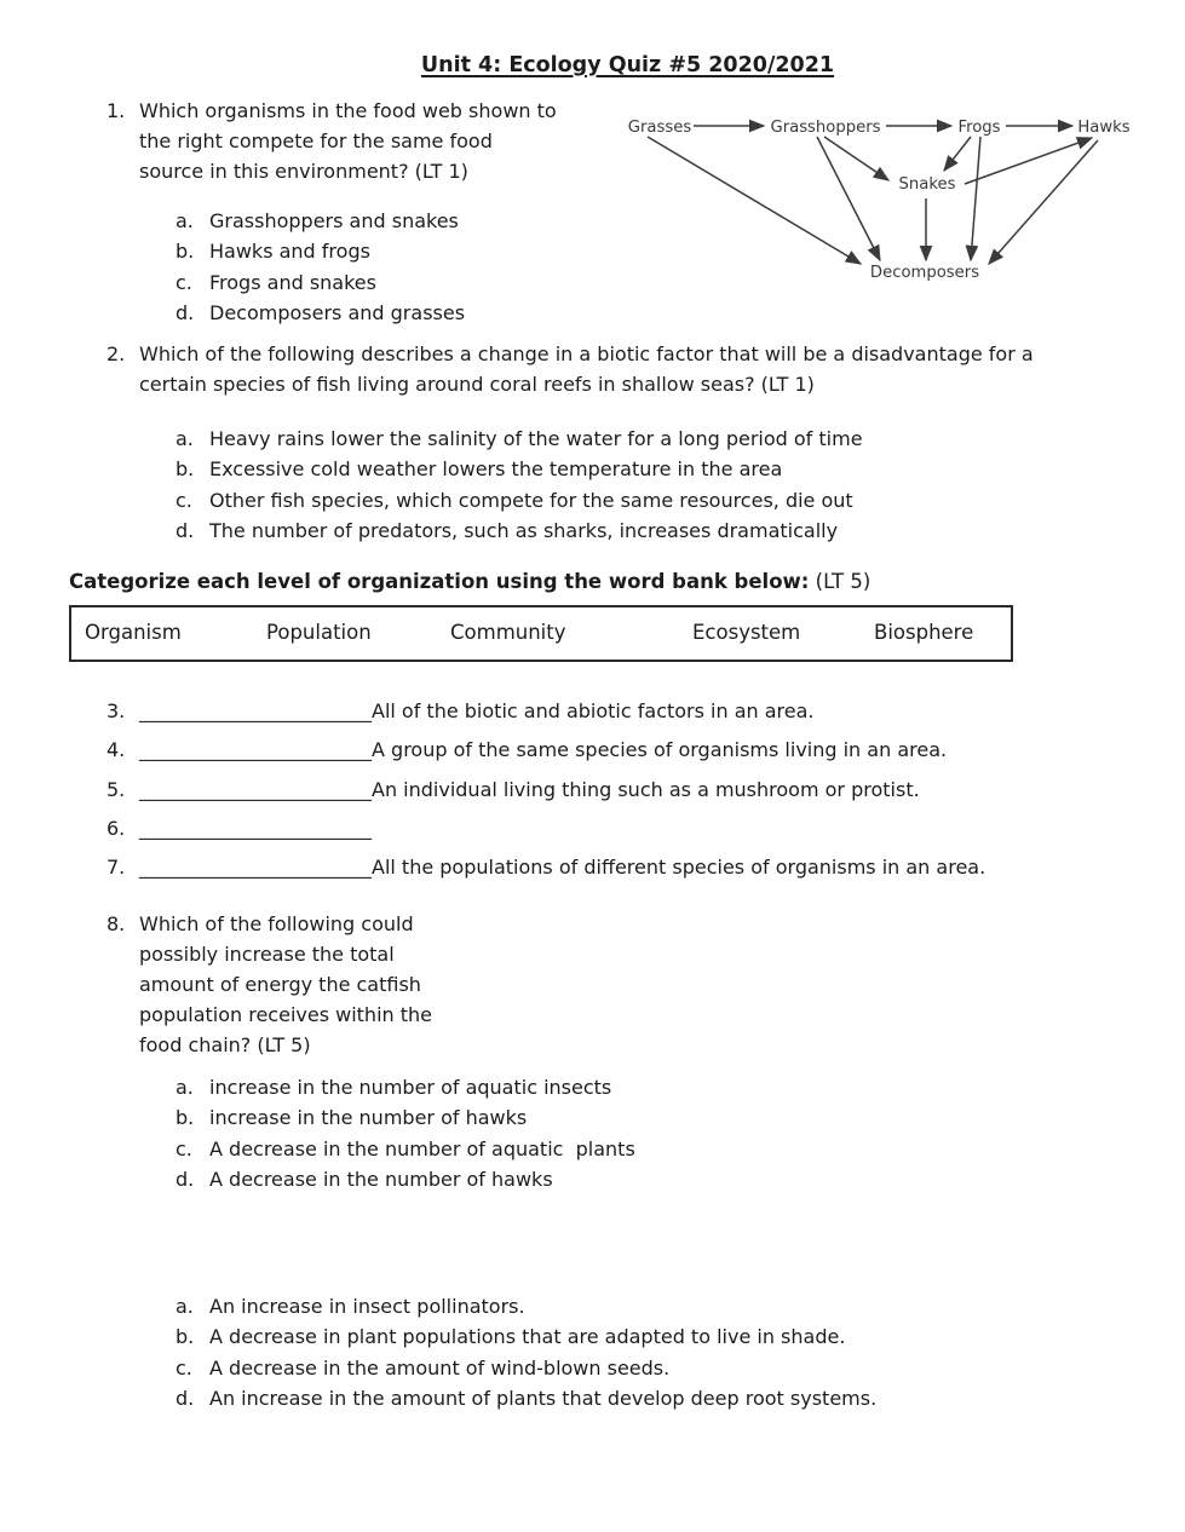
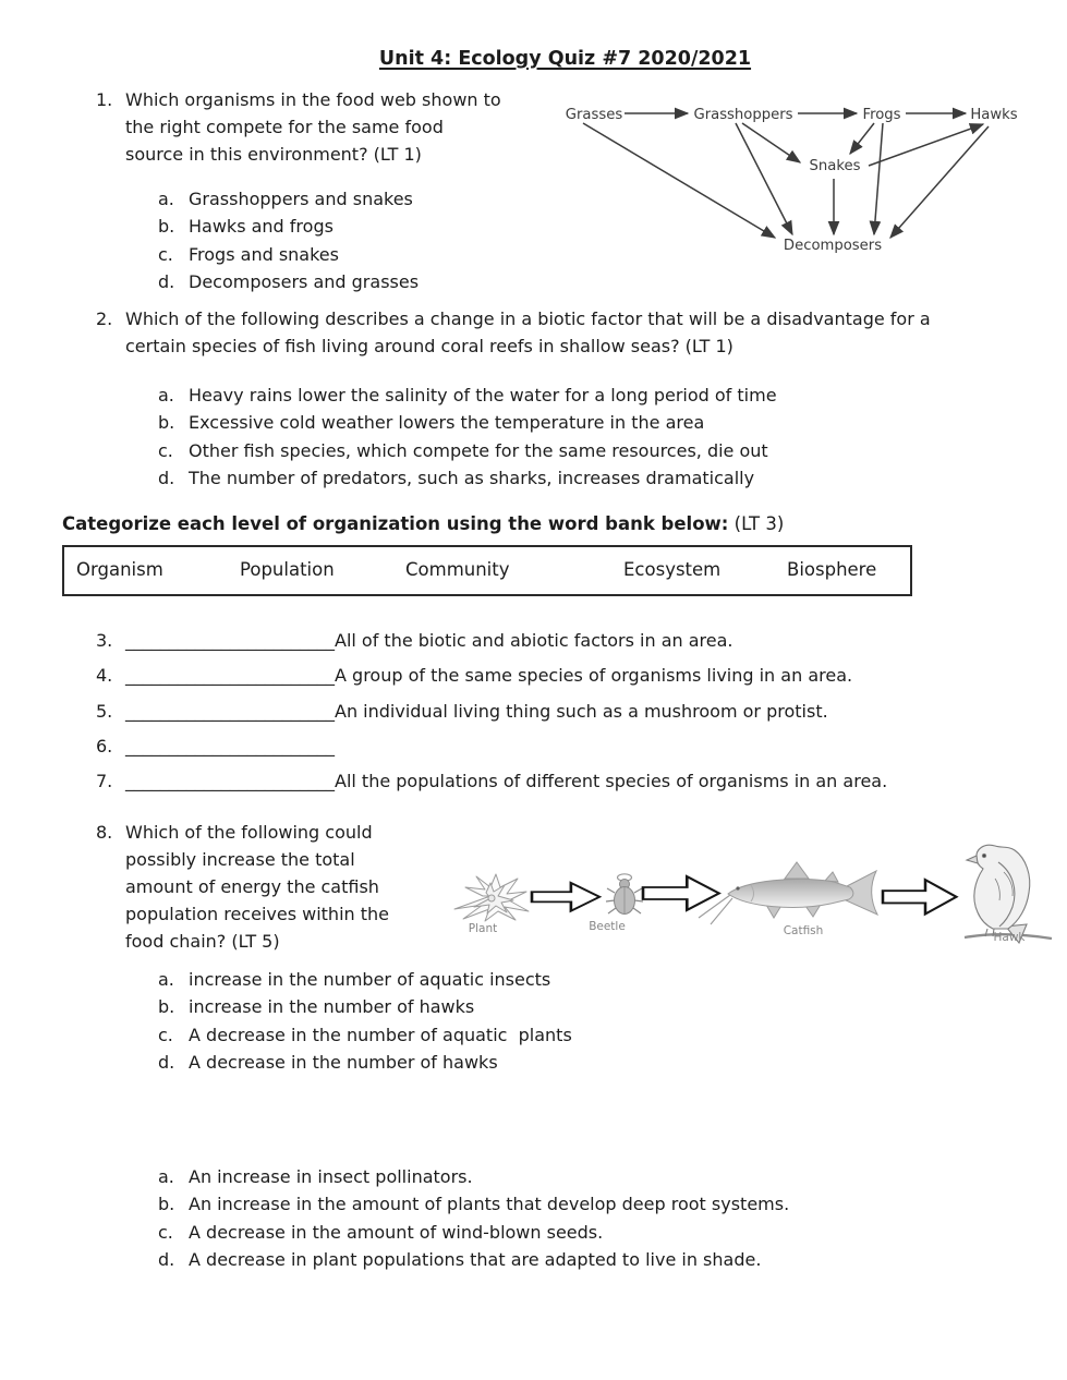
- Unit 4: Ecology Quiz #5 2020/2021
+ Unit 4: Ecology Quiz #7 2020/2021
  1.
  Which organisms in the food web shown to
  the right compete for the same food
  source in this environment? (LT 1)
  a.
  Grasshoppers and snakes
  b.
  Hawks and frogs
  c.
  Frogs and snakes
  d.
  Decomposers and grasses
  Grasses
  Grasshoppers
  Frogs
  Hawks
  Snakes
  Decomposers
  2.
  Which of the following describes a change in a biotic factor that will be a disadvantage for a
  certain species of fish living around coral reefs in shallow seas? (LT 1)
  a.
  Heavy rains lower the salinity of the water for a long period of time
  b.
  Excessive cold weather lowers the temperature in the area
  c.
  Other fish species, which compete for the same resources, die out
  d.
  The number of predators, such as sharks, increases dramatically
- Categorize each level of organization using the word bank below: (LT 5)
+ Categorize each level of organization using the word bank below: (LT 3)
  Organism
  Population
  Community
  Ecosystem
  Biosphere
  3.
  ________________________
  All of the biotic and abiotic factors in an area.
  4.
  ________________________
  A group of the same species of organisms living in an area.
  5.
  ________________________
  An individual living thing such as a mushroom or protist.
  6.
  ________________________
  7.
  ________________________
  All the populations of different species of organisms in an area.
  8.
  Which of the following could
  possibly increase the total
  amount of energy the catfish
  population receives within the
  food chain? (LT 5)
+ Plant
+ Beetle
+ Catfish
+ Hawk
  a.
  increase in the number of aquatic insects
  b.
  increase in the number of hawks
  c.
  A decrease in the number of aquatic plants
  d.
  A decrease in the number of hawks
  a.
  An increase in insect pollinators.
  b.
- A decrease in plant populations that are adapted to live in shade.
+ An increase in the amount of plants that develop deep root systems.
  c.
  A decrease in the amount of wind-blown seeds.
  d.
- An increase in the amount of plants that develop deep root systems.
+ A decrease in plant populations that are adapted to live in shade.
